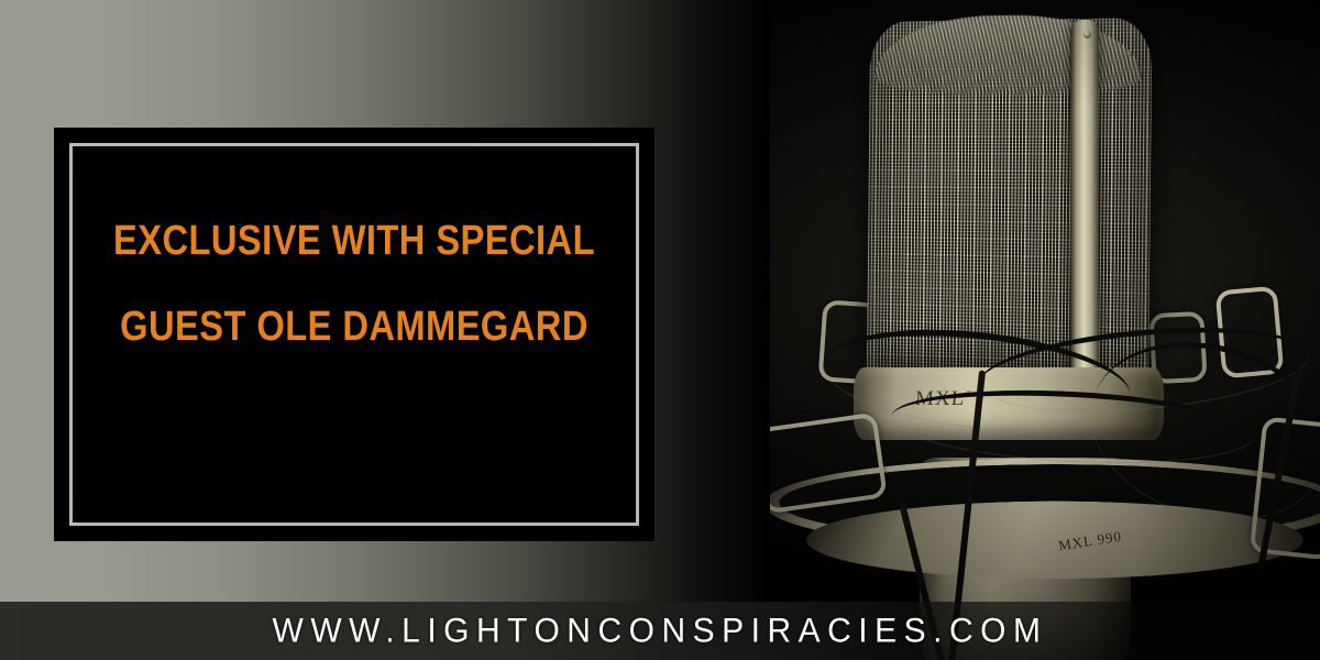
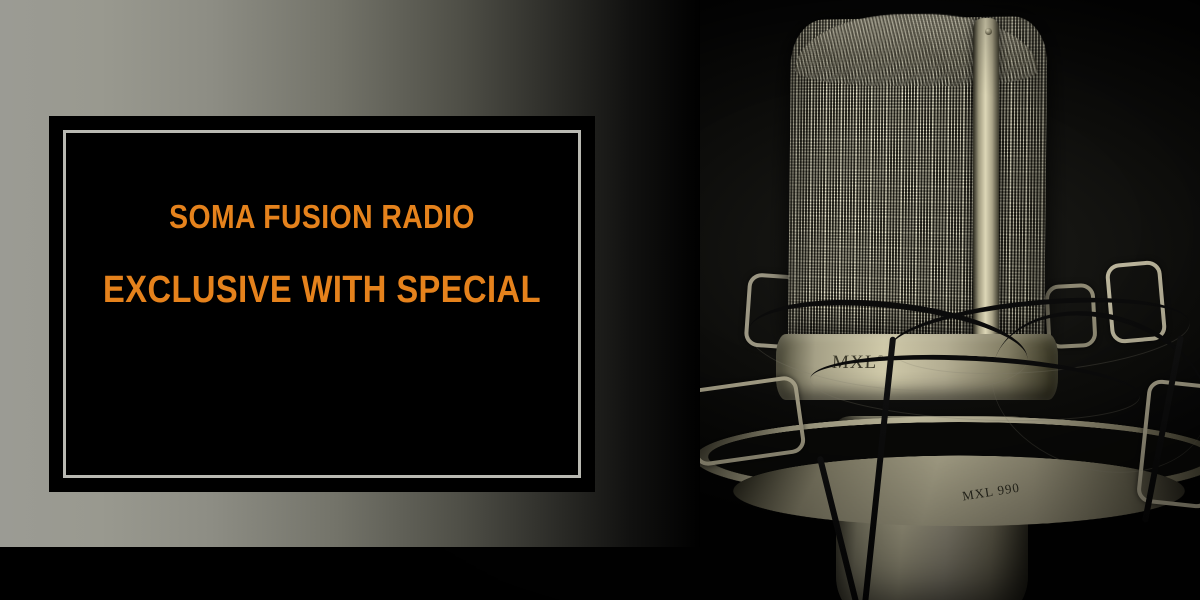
+ SOMA FUSION RADIO
  EXCLUSIVE WITH SPECIAL
- GUEST OLE DAMMEGARD
- WWW.LIGHTONCONSPIRACIES.COM
